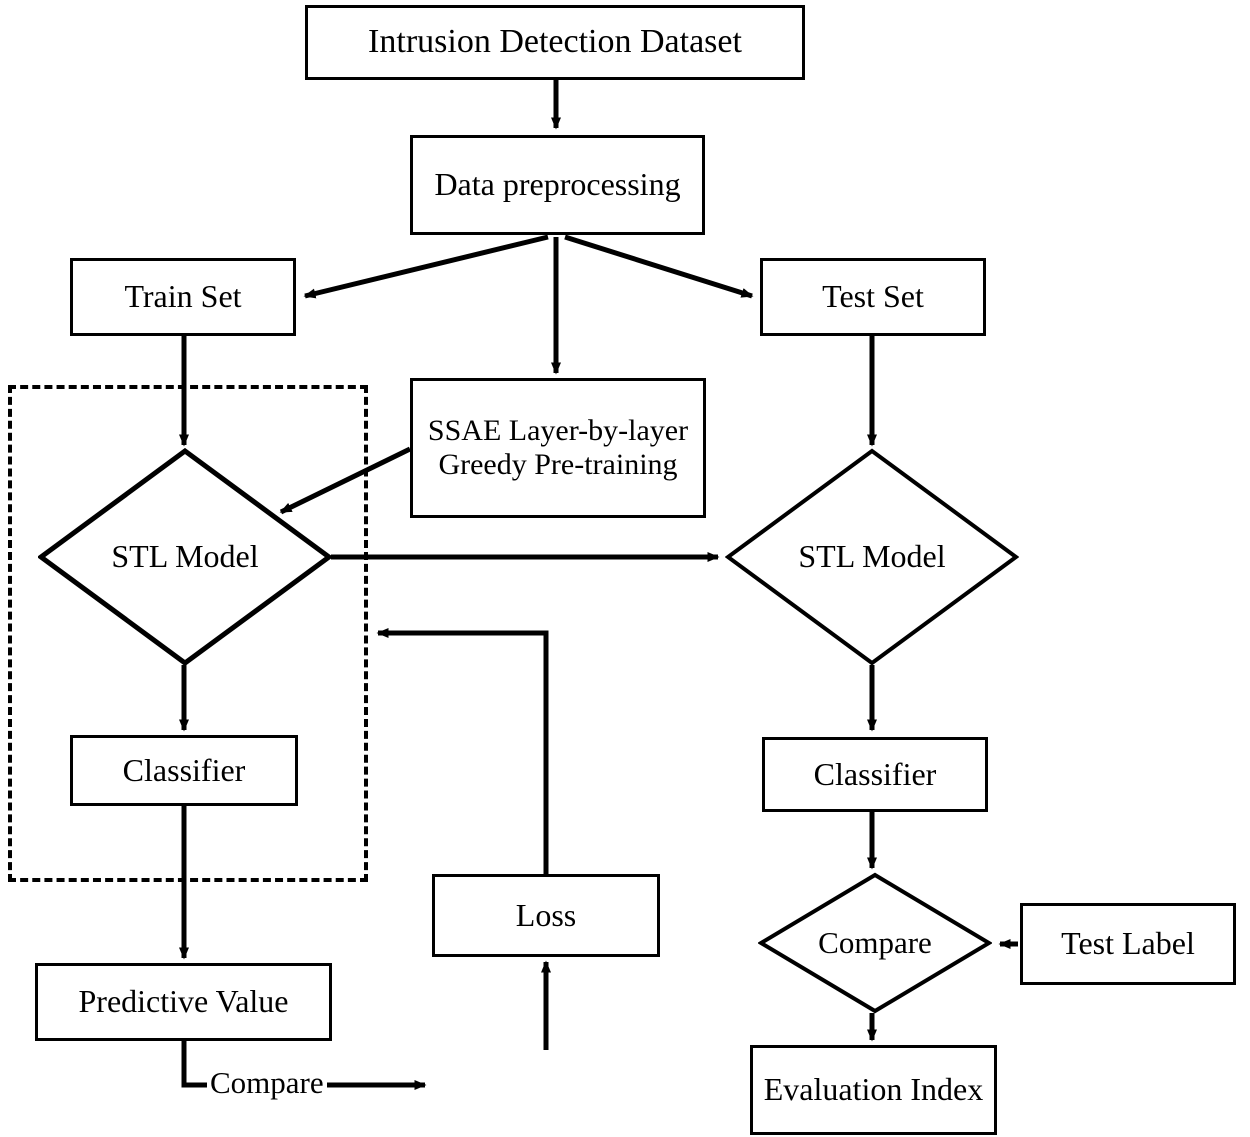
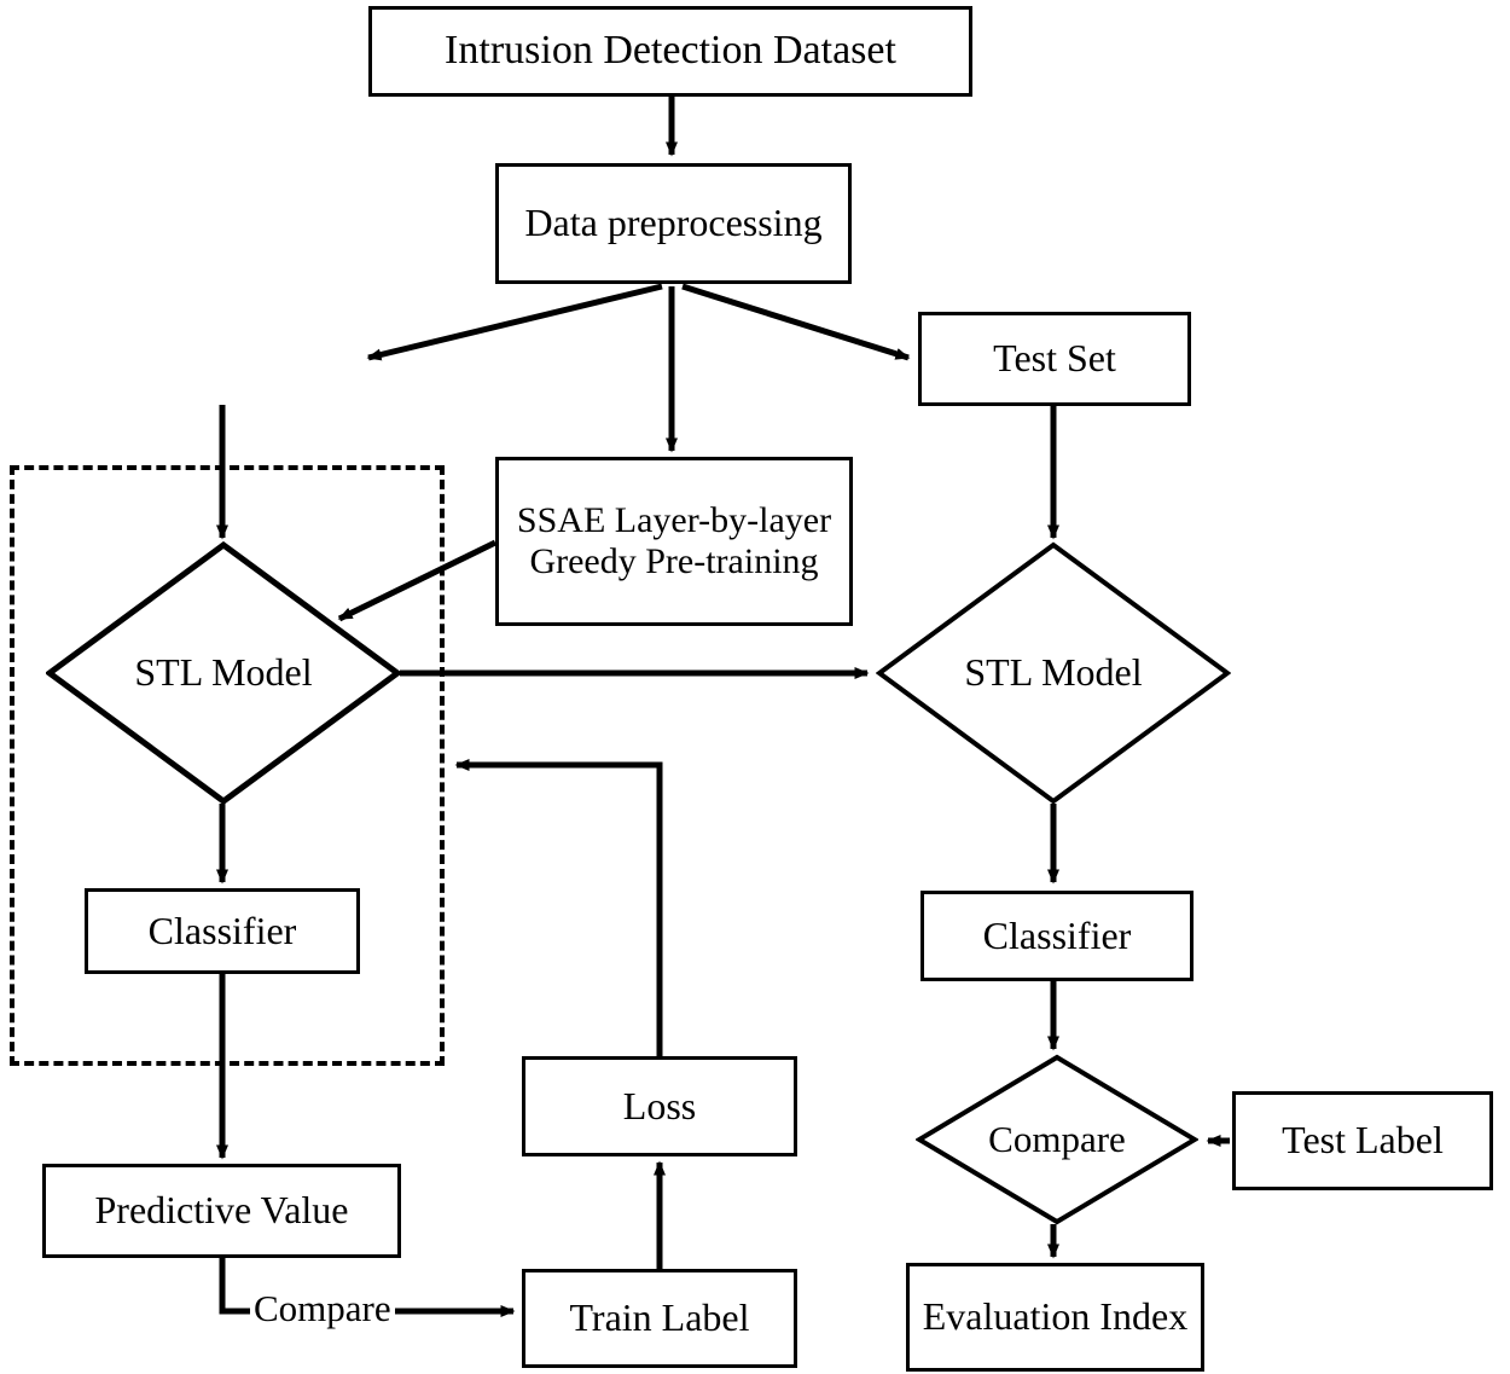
  Intrusion Detection Dataset
  Data preprocessing
- Train Set
  Test Set
  SSAE Layer-by-layer Greedy Pre-training
  Classifier
  Classifier
  Predictive Value
  Loss
+ Train Label
  Test Label
  Evaluation Index
  STL Model
  STL Model
  Compare
  Compare
